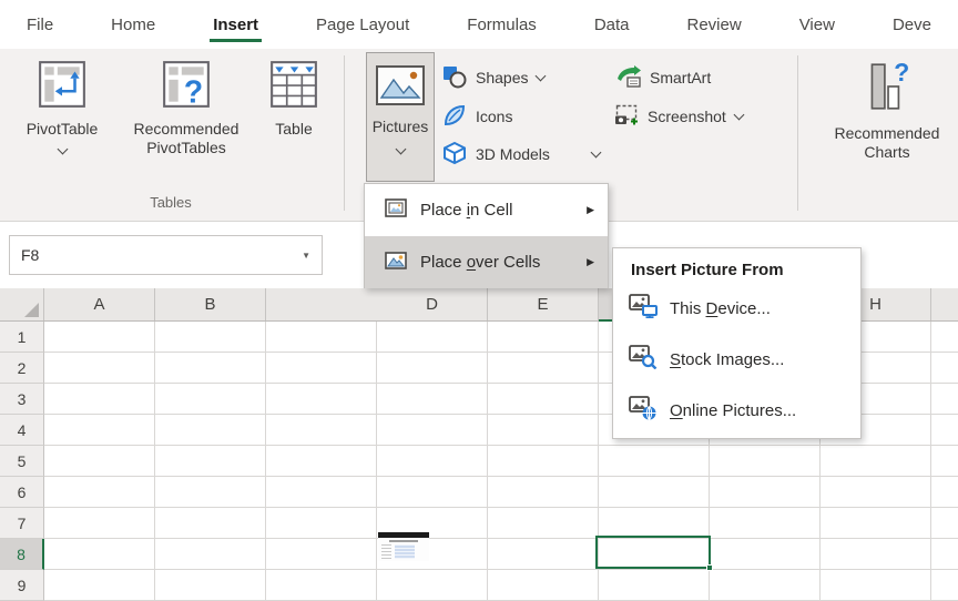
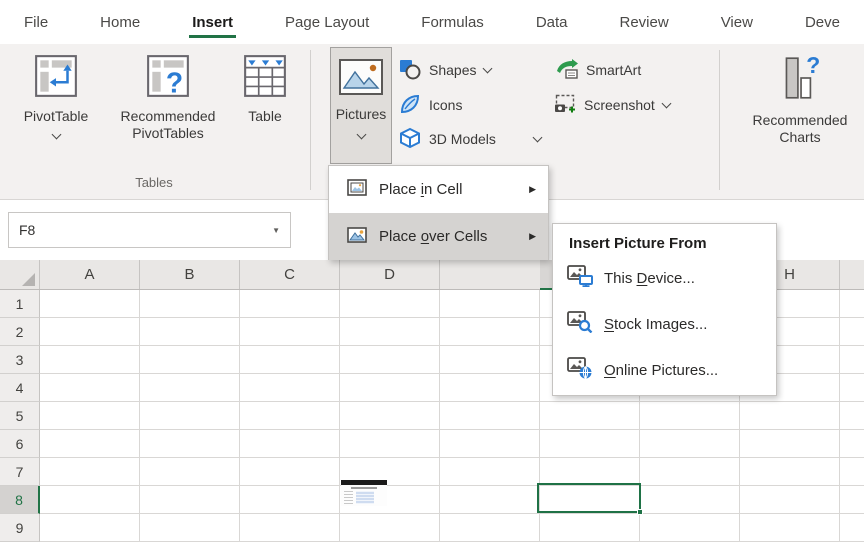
  File
  Home
  Insert
  Page Layout
  Formulas
  Data
  Review
  View
  Deve
  PivotTable
  ?
  Recommended PivotTables
  Table
  Tables
  Pictures
  Shapes
  Icons
  3D Models
  SmartArt
  Screenshot
  ?
  Recommended Charts
  F8
  ▼
  A
  B
+ C
  D
- E
  H
  1
  2
  3
  4
  5
  6
  7
  8
  9
  Place in Cell
  ▶
  Place over Cells
  ▶
  Insert Picture From
  This Device...
  Stock Images...
  Online Pictures...
